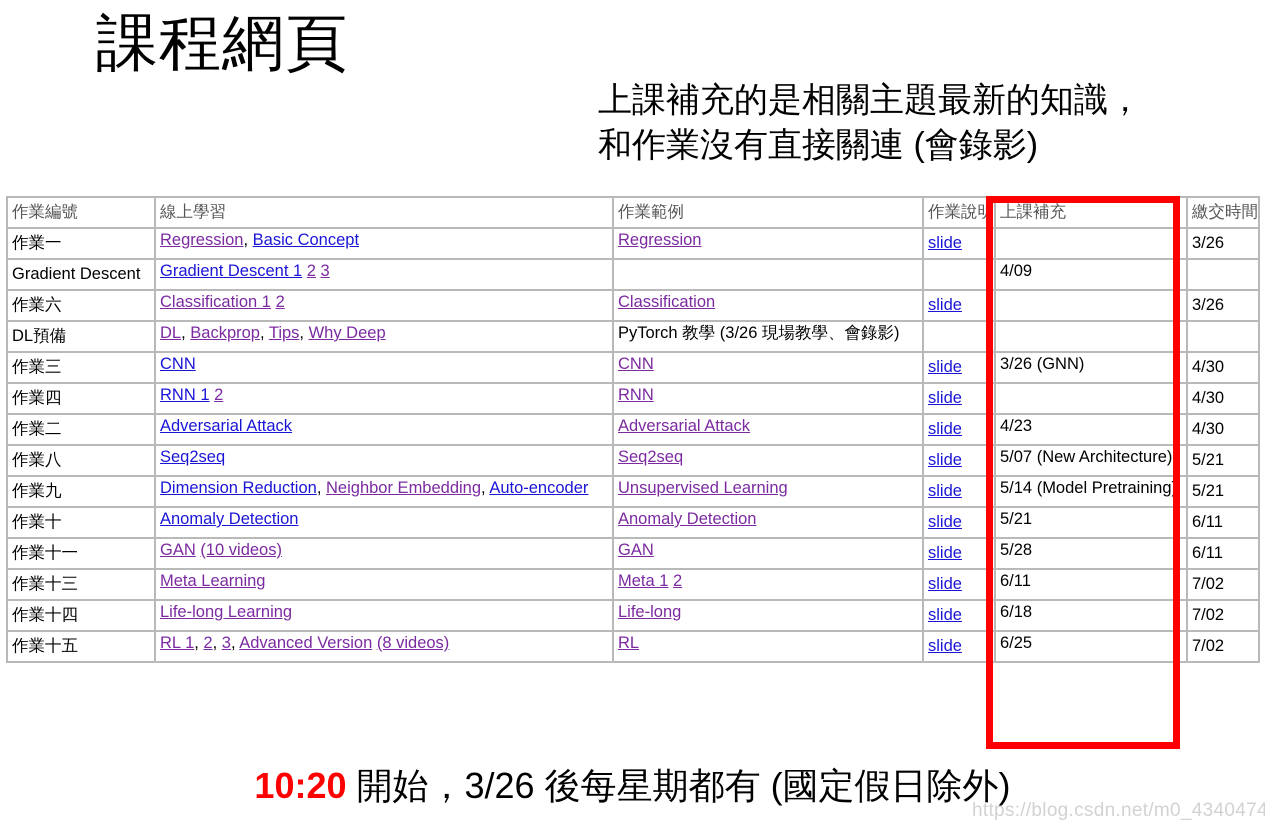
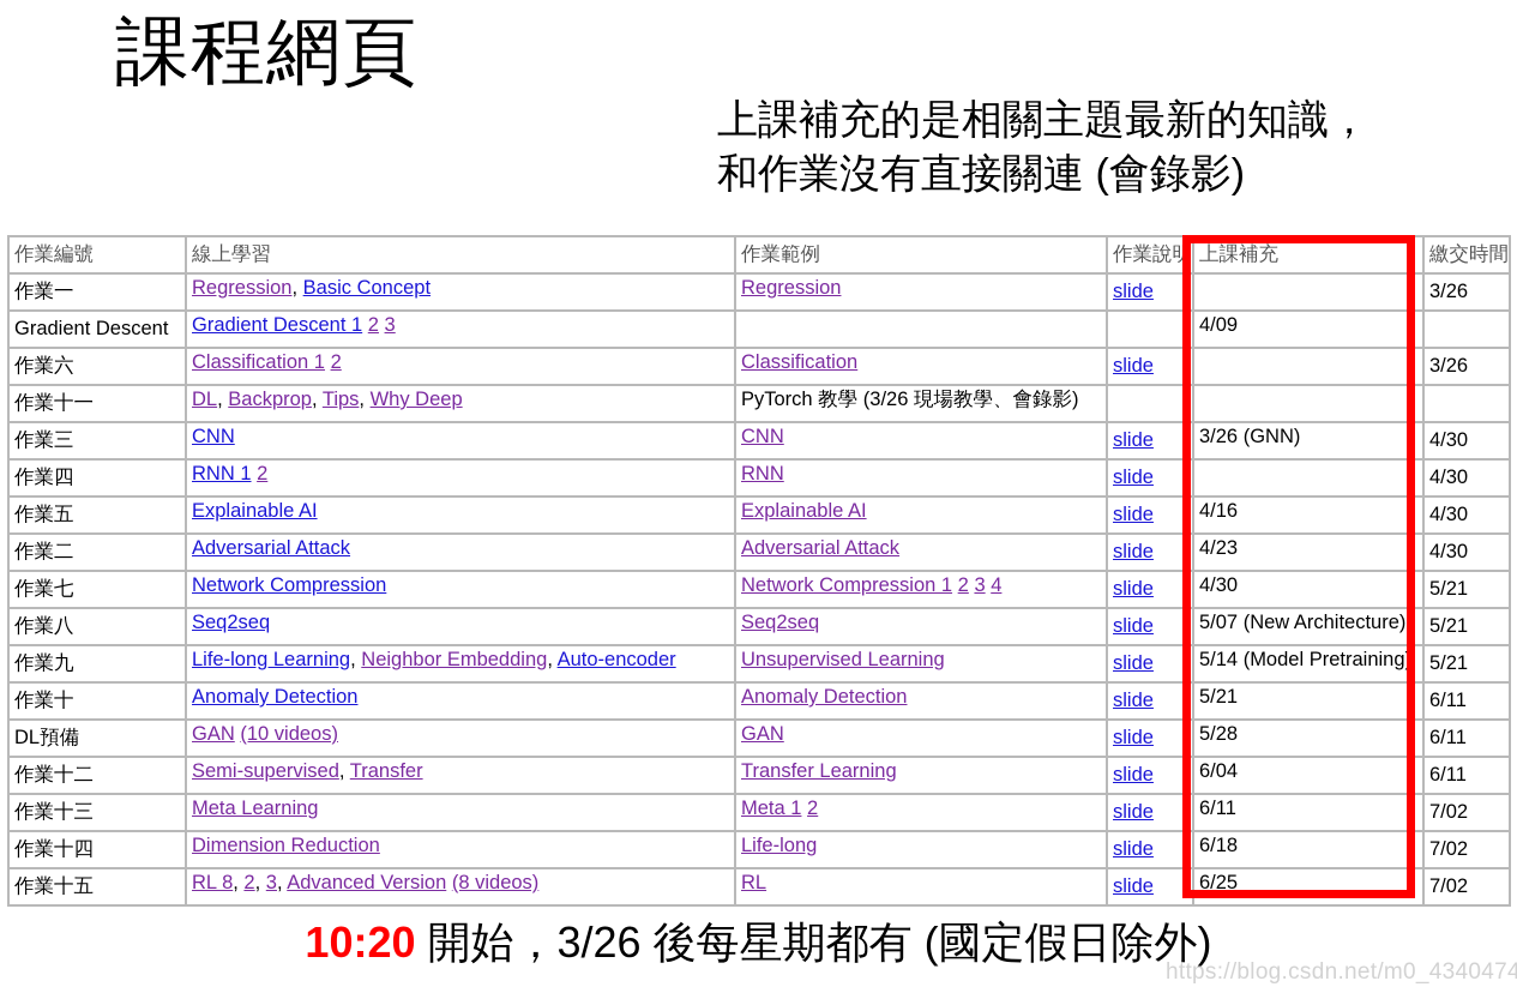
  課程網頁
  上課補充的是相關主題最新的知識，
  和作業沒有直接關連 (會錄影)
  作業編號	線上學習	作業範例	作業說明	上課補充	繳交時間
  作業一	Regression, Basic Concept	Regression	slide		3/26
  Gradient Descent	Gradient Descent 1 2 3			4/09
  作業六	Classification 1 2	Classification	slide		3/26
- DL預備	DL, Backprop, Tips, Why Deep	PyTorch 教學 (3/26 現場教學、會錄影)
+ 作業十一	DL, Backprop, Tips, Why Deep	PyTorch 教學 (3/26 現場教學、會錄影)
  作業三	CNN	CNN	slide	3/26 (GNN)	4/30
  作業四	RNN 1 2	RNN	slide		4/30
+ 作業五	Explainable AI	Explainable AI	slide	4/16	4/30
  作業二	Adversarial Attack	Adversarial Attack	slide	4/23	4/30
+ 作業七	Network Compression	Network Compression 1 2 3 4	slide	4/30	5/21
  作業八	Seq2seq	Seq2seq	slide	5/07 (New Architecture)	5/21
- 作業九	Dimension Reduction, Neighbor Embedding, Auto-encoder	Unsupervised Learning	slide	5/14 (Model Pretraining)	5/21
+ 作業九	Life-long Learning, Neighbor Embedding, Auto-encoder	Unsupervised Learning	slide	5/14 (Model Pretraining)	5/21
  作業十	Anomaly Detection	Anomaly Detection	slide	5/21	6/11
- 作業十一	GAN (10 videos)	GAN	slide	5/28	6/11
+ DL預備	GAN (10 videos)	GAN	slide	5/28	6/11
+ 作業十二	Semi-supervised, Transfer	Transfer Learning	slide	6/04	6/11
  作業十三	Meta Learning	Meta 1 2	slide	6/11	7/02
- 作業十四	Life-long Learning	Life-long	slide	6/18	7/02
+ 作業十四	Dimension Reduction	Life-long	slide	6/18	7/02
- 作業十五	RL 1, 2, 3, Advanced Version (8 videos)	RL	slide	6/25	7/02
+ 作業十五	RL 8, 2, 3, Advanced Version (8 videos)	RL	slide	6/25	7/02
  10:20 開始，3/26 後每星期都有 (國定假日除外)
  https://blog.csdn.net/m0_4340474
